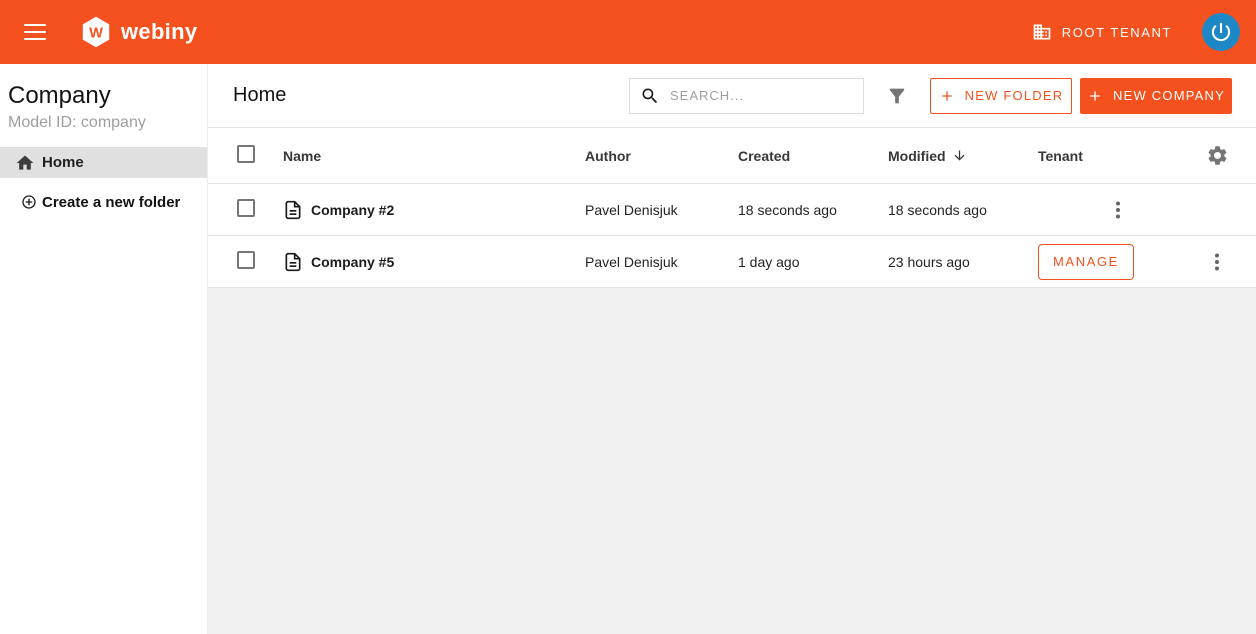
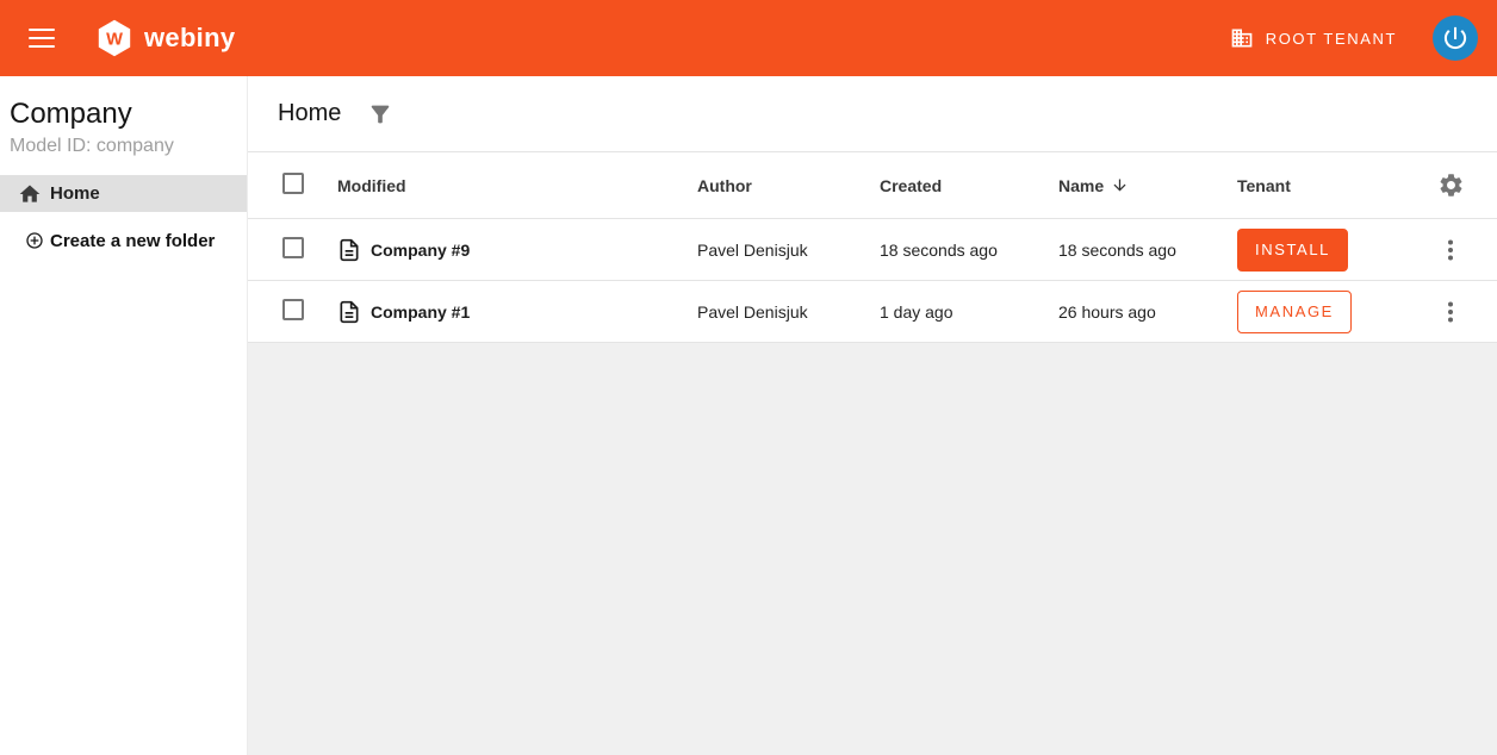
  W
  webiny
  ROOT TENANT
  Company
  Model ID: company
  Home
  Create a new folder
  Home
- SEARCH...
- NEW FOLDER
- NEW COMPANY
- Name
+ Modified
  Author
  Created
- Modified
+ Name
  Tenant
- Company #2
+ Company #9
  Pavel Denisjuk
  18 seconds ago
  18 seconds ago
+ INSTALL
- Company #5
+ Company #1
  Pavel Denisjuk
  1 day ago
- 23 hours ago
+ 26 hours ago
  MANAGE
